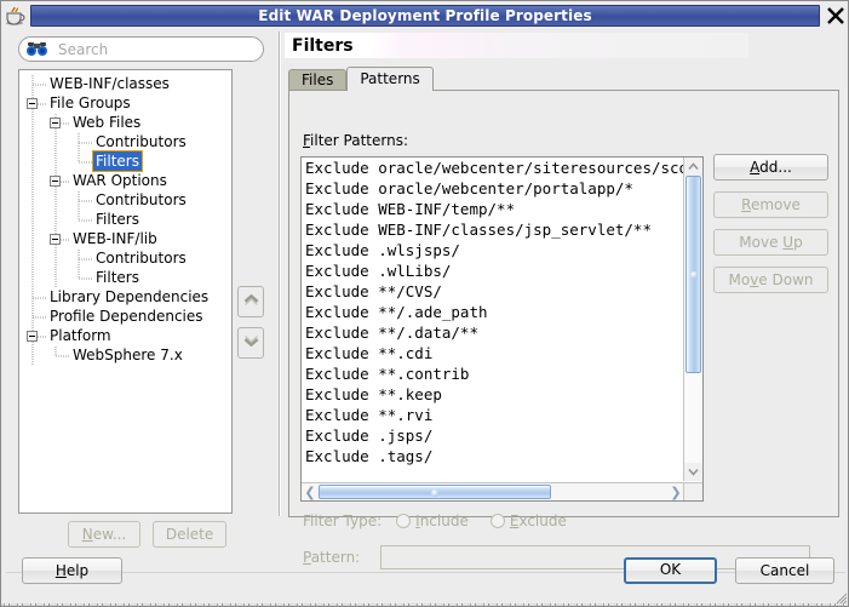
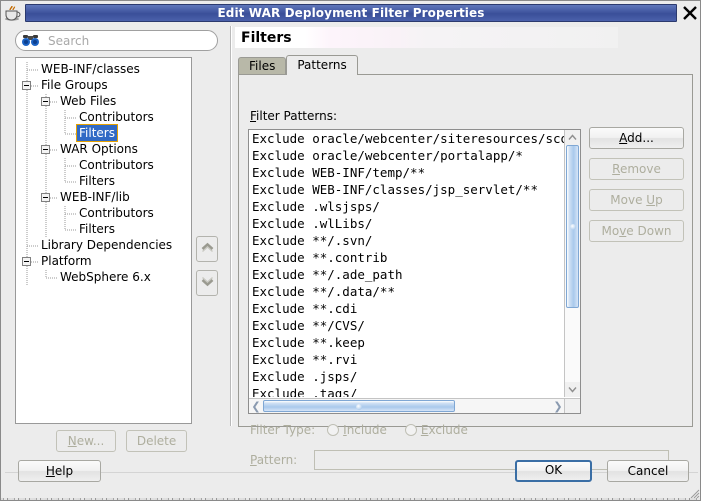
- Edit WAR Deployment Profile Properties
+ Edit WAR Deployment Filter Properties
  Search
  WEB-INF/classes
  File Groups
  Web Files
  Contributors
  Filters
  WAR Options
  Contributors
  Filters
  WEB-INF/lib
  Contributors
  Filters
  Library Dependencies
- Profile Dependencies
  Platform
- WebSphere 7.x
+ WebSphere 6.x
  New... Delete
  Filters
  Files
  Patterns
  Filter Patterns:
  Exclude oracle/webcenter/siteresources/sc
  Exclude oracle/webcenter/portalapp/*
  Exclude WEB-INF/temp/**
  Exclude WEB-INF/classes/jsp_servlet/**
  Exclude .wlsjsps/
  Exclude .wlLibs/
+ Exclude **/.svn/
- Exclude **/CVS/
+ Exclude **.contrib
  Exclude **/.ade_path
  Exclude **/.data/**
  Exclude **.cdi
- Exclude **.contrib
+ Exclude **/CVS/
  Exclude **.keep
  Exclude **.rvi
  Exclude .jsps/
  Exclude .tags/
  ❮
  ❯
  Add...
  Remove
  Move Up
  Move Down
  Filter Type:
  Include
  Exclude
  Pattern:
  Help
  OK
  Cancel
